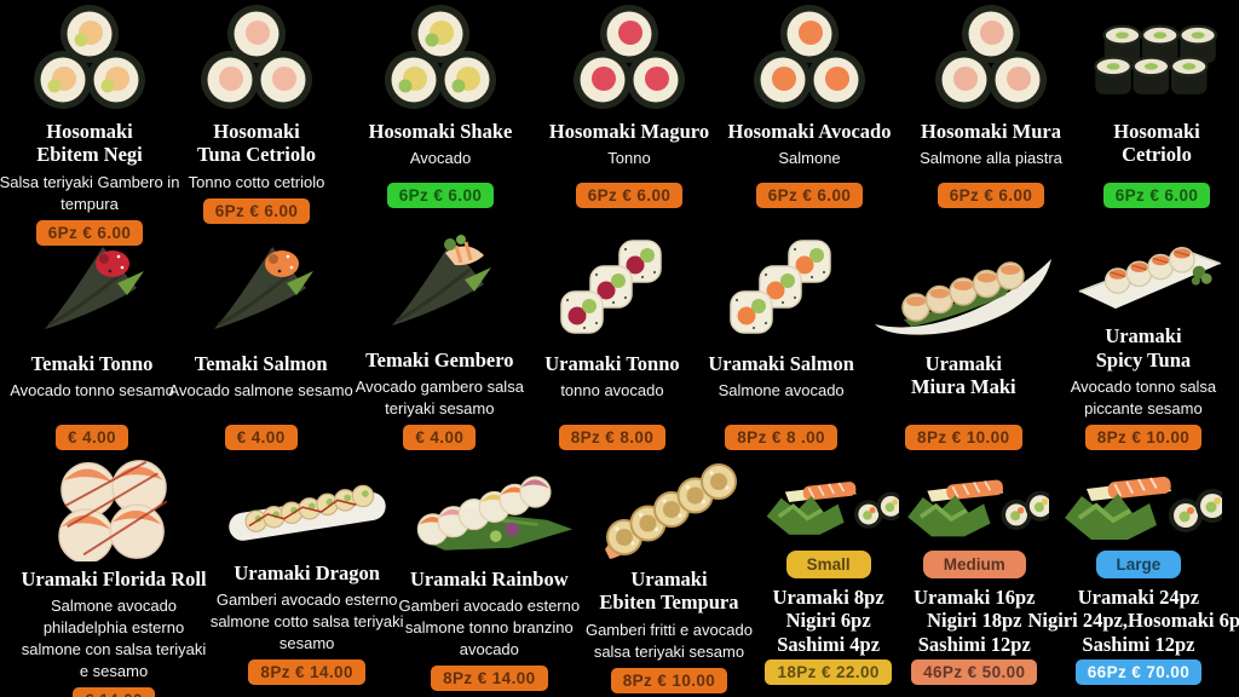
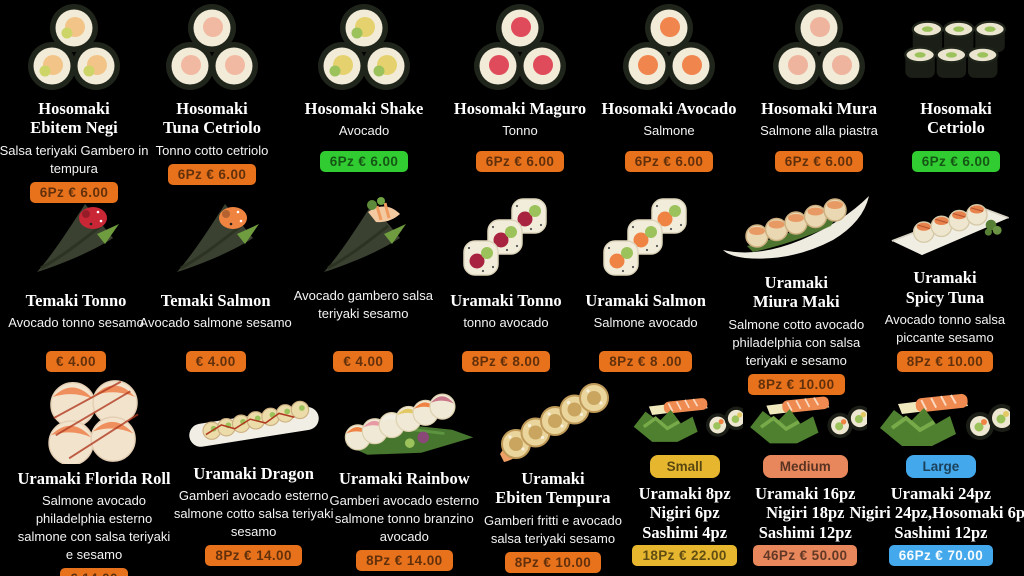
  Hosomaki
  Ebitem Negi
  Salsa teriyaki Gambero in
  tempura
  6Pz € 6.00
  Hosomaki
  Tuna Cetriolo
  Tonno cotto cetriolo
  6Pz € 6.00
  Hosomaki Shake
  Avocado
  6Pz € 6.00
  Hosomaki Maguro
  Tonno
  6Pz € 6.00
  Hosomaki Avocado
  Salmone
  6Pz € 6.00
  Hosomaki Mura
  Salmone alla piastra
  6Pz € 6.00
  Hosomaki
  Cetriolo
  6Pz € 6.00
  Temaki Tonno
  Avocado tonno sesamo
  € 4.00
  Temaki Salmon
  Avocado salmone sesamo
  € 4.00
- Temaki Gembero
  Avocado gambero salsa
  teriyaki sesamo
  € 4.00
  Uramaki Tonno
  tonno avocado
  8Pz € 8.00
  Uramaki Salmon
  Salmone avocado
  8Pz € 8 .00
  Uramaki
  Miura Maki
+ Salmone cotto avocado
+ philadelphia con salsa
+ teriyaki e sesamo
  8Pz € 10.00
  Uramaki
  Spicy Tuna
  Avocado tonno salsa
  piccante sesamo
  8Pz € 10.00
  Uramaki Florida Roll
  Salmone avocado
  philadelphia esterno
  salmone con salsa teriyaki
  e sesamo
  Uramaki Dragon
  Gamberi avocado esterno
  salmone cotto salsa teriyaki
  sesamo
  8Pz € 14.00
  Uramaki Rainbow
  Gamberi avocado esterno
  salmone tonno branzino
  avocado
  8Pz € 14.00
  Uramaki
  Ebiten Tempura
  Gamberi fritti e avocado
  salsa teriyaki sesamo
  8Pz € 10.00
  Small
  Uramaki 8pz
  Nigiri 6pz
  Sashimi 4pz
  18Pz € 22.00
  Medium
  Uramaki 16pz
  Nigiri 18pz
  Sashimi 12pz
  46Pz € 50.00
  Large
  Uramaki 24pz
  Nigiri 24pz,Hosomaki 6p
  Sashimi 12pz
  66Pz € 70.00
